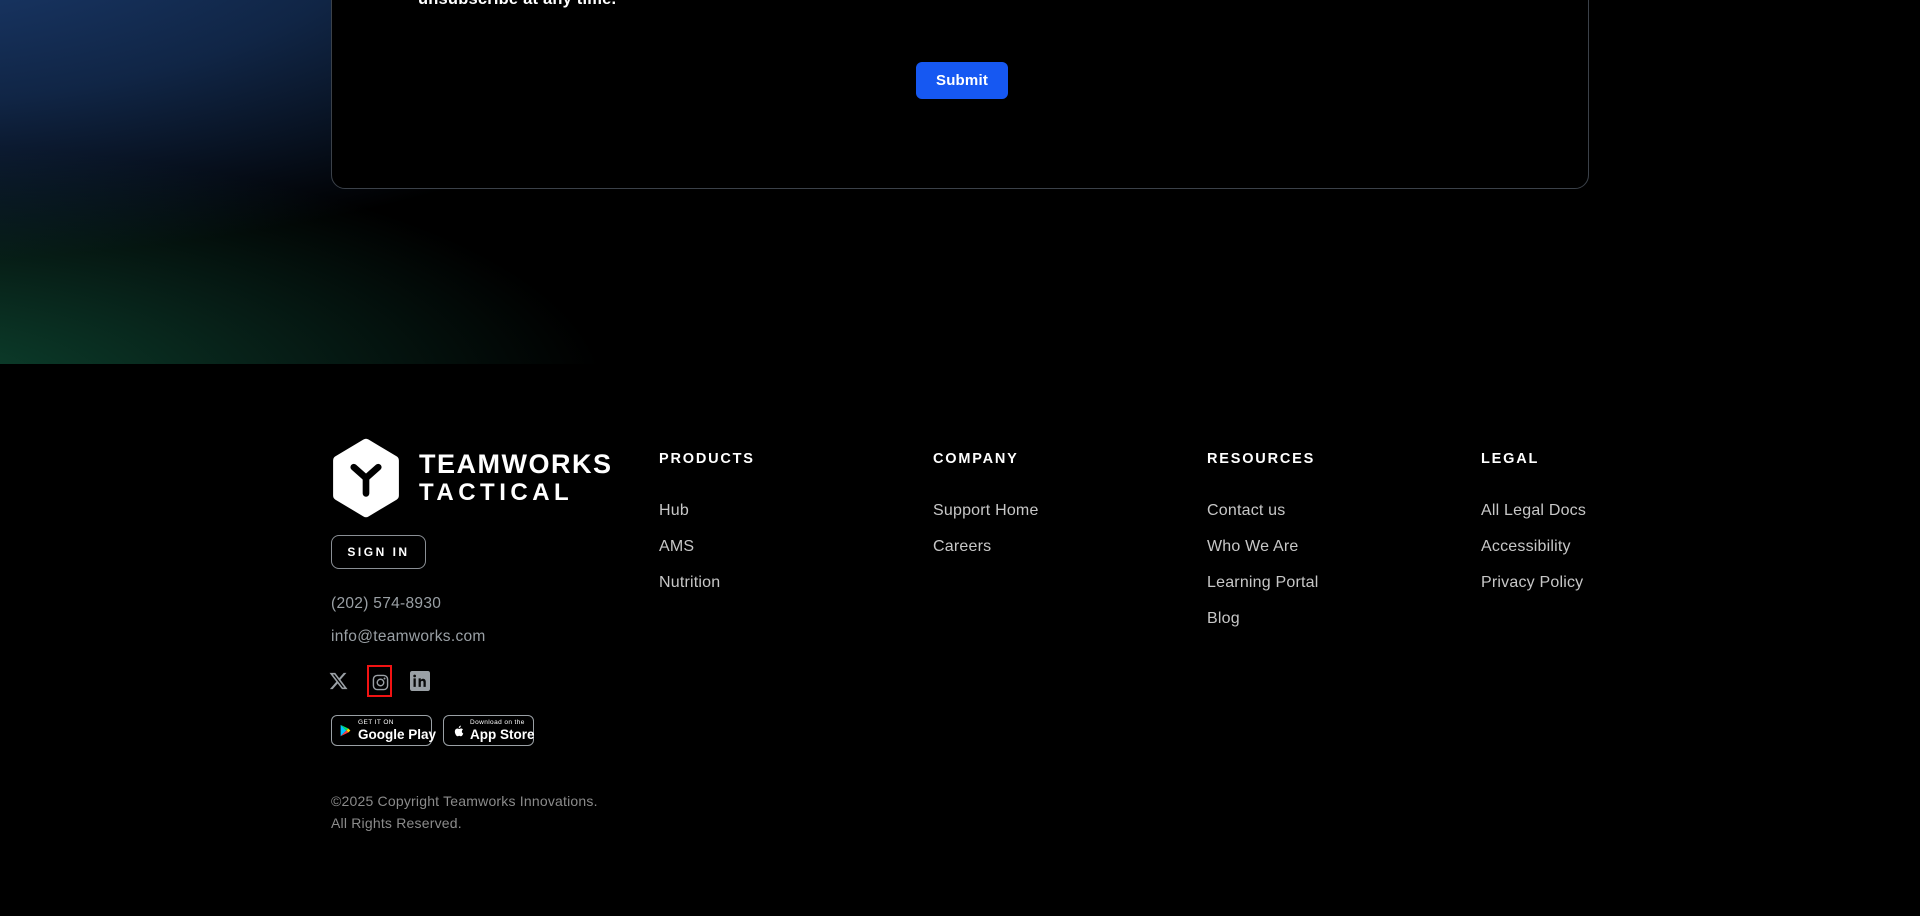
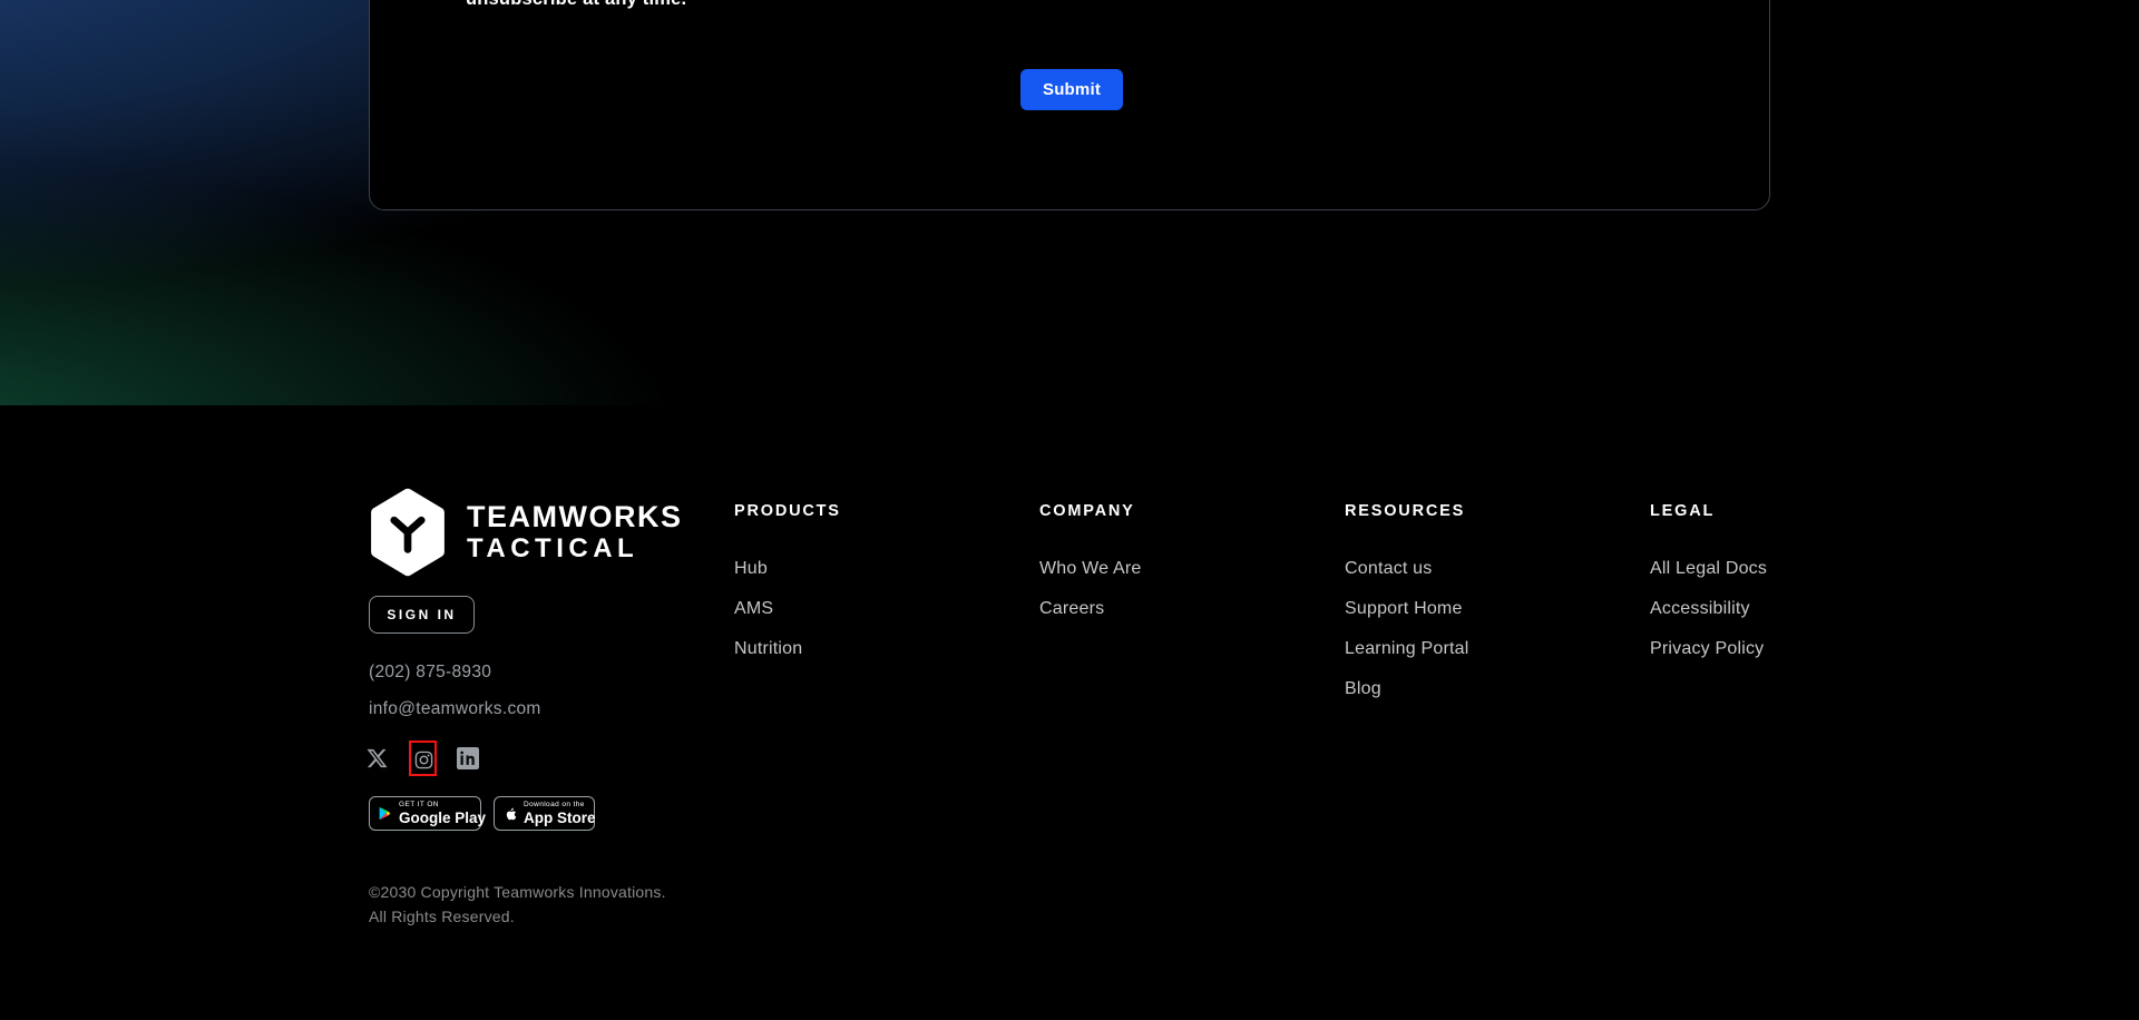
  Submit
  TEAMWORKS
  TACTICAL
  SIGN IN
- (202) 574-8930
+ (202) 875-8930
  info@teamworks.com
  Google Play
  App Store
- ©2025 Copyright Teamworks Innovations.
+ ©2030 Copyright Teamworks Innovations.
  All Rights Reserved.
  PRODUCTS
  Hub
  AMS
  Nutrition
  COMPANY
- Support Home
+ Who We Are
  Careers
  RESOURCES
  Contact us
- Who We Are
+ Support Home
  Learning Portal
  Blog
  LEGAL
  All Legal Docs
  Accessibility
  Privacy Policy
